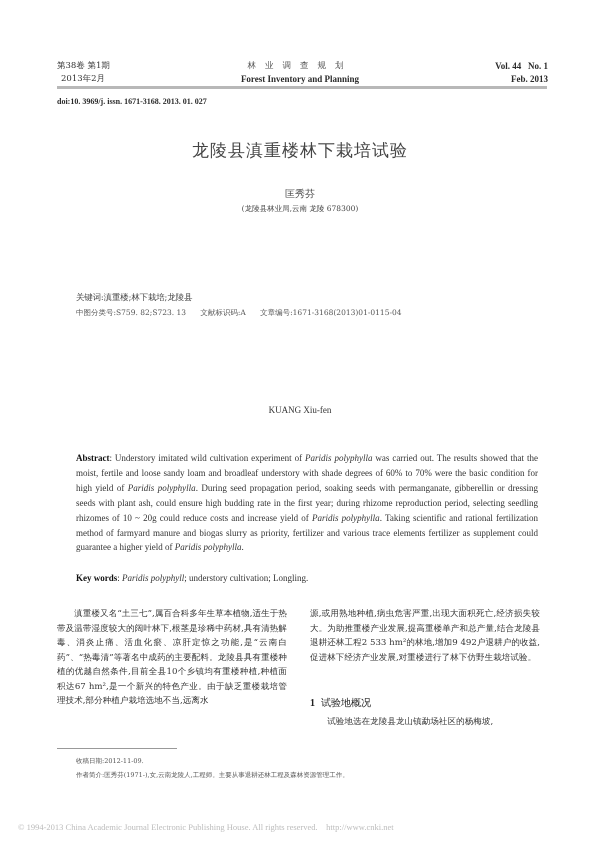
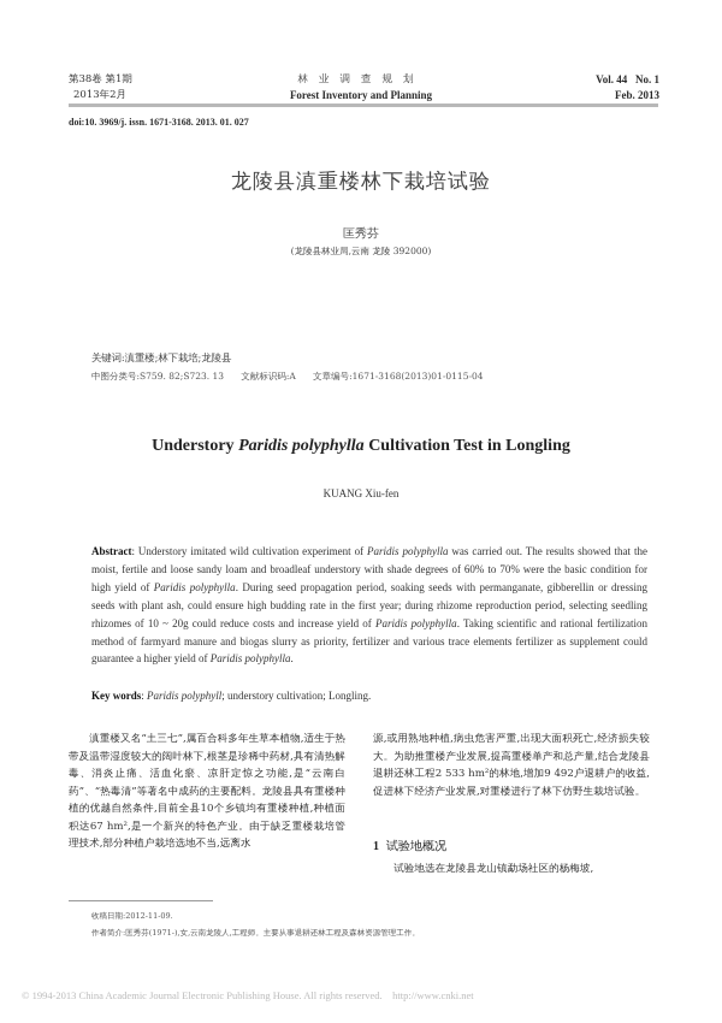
  第38卷 第1期
  2013年2月
  林业调查规划
  Forest Inventory and Planning
  Vol. 44 No. 1
  Feb. 2013
  doi:10. 3969/j. issn. 1671-3168. 2013. 01. 027
  龙陵县滇重楼林下栽培试验
  匡秀芬
- (龙陵县林业局,云南 龙陵 678300)
+ (龙陵县林业局,云南 龙陵 392000)
  关键词:滇重楼;林下栽培;龙陵县
  中图分类号:S759. 82;S723. 13 文献标识码:A 文章编号:1671-3168(2013)01-0115-04
+ Understory Paridis polyphylla Cultivation Test in Longling
  KUANG Xiu-fen
  Abstract: Understory imitated wild cultivation experiment of Paridis polyphylla was carried out. The results showed that the moist, fertile and loose sandy loam and broadleaf understory with shade degrees of 60% to 70% were the basic condition for high yield of Paridis polyphylla. During seed propagation period, soaking seeds with permanganate, gibberellin or dressing seeds with plant ash, could ensure high budding rate in the first year; during rhizome reproduction period, selecting seedling rhizomes of 10 ~ 20g could reduce costs and increase yield of Paridis polyphylla. Taking scientific and rational fertilization method of farmyard manure and biogas slurry as priority, fertilizer and various trace elements fertilizer as supplement could guarantee a higher yield of Paridis polyphylla.
  Key words: Paridis polyphyll; understory cultivation; Longling.
  滇重楼又名“土三七”,属百合科多年生草本植物,适生于热带及温带湿度较大的阔叶林下,根茎是珍稀中药材,具有清热解毒、消炎止痛、活血化瘀、凉肝定惊之功能,是“云南白药”、“热毒清”等著名中成药的主要配料。龙陵县具有重楼种植的优越自然条件,目前全县10个乡镇均有重楼种植,种植面积达67 hm²,是一个新兴的特色产业。由于缺乏重楼栽培管理技术,部分种植户栽培选地不当,远离水
  源,或用熟地种植,病虫危害严重,出现大面积死亡,经济损失较大。为助推重楼产业发展,提高重楼单产和总产量,结合龙陵县退耕还林工程2 533 hm²的林地,增加9 492户退耕户的收益,促进林下经济产业发展,对重楼进行了林下仿野生栽培试验。
  1 试验地概况
  试验地选在龙陵县龙山镇勐场社区的杨梅坡,
  收稿日期:2012-11-09.
  作者简介:匡秀芬(1971-),女,云南龙陵人,工程师。主要从事退耕还林工程及森林资源管理工作。
  © 1994-2013 China Academic Journal Electronic Publishing House. All rights reserved. http://www.cnki.net
